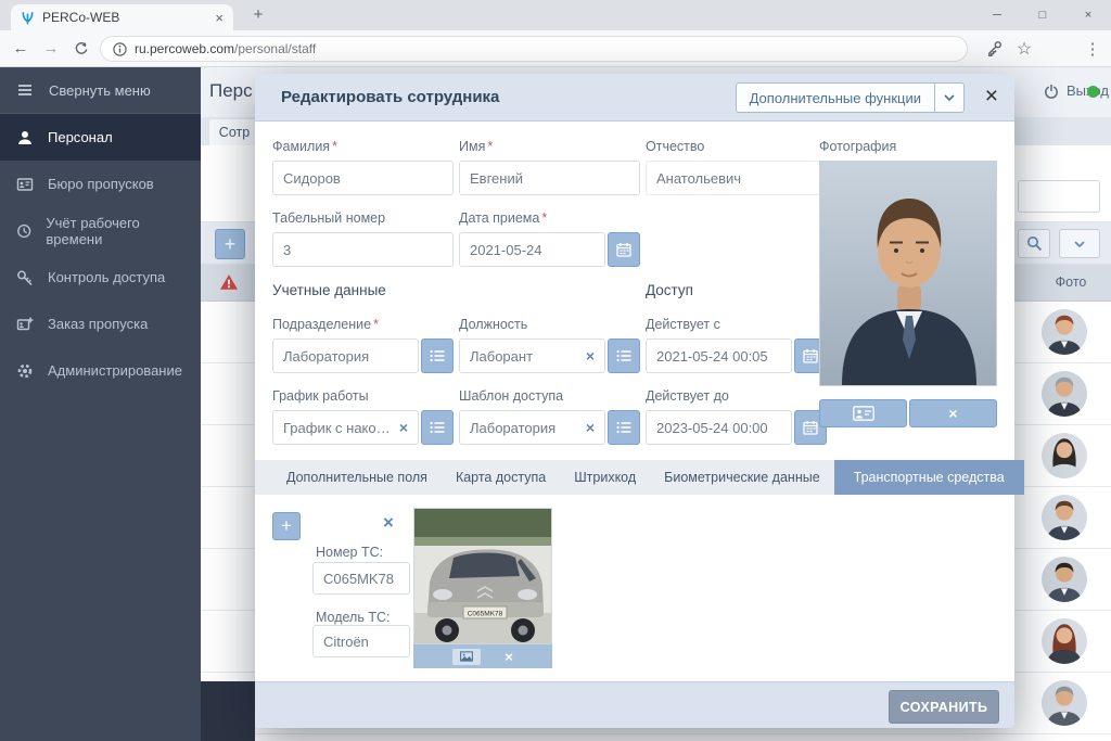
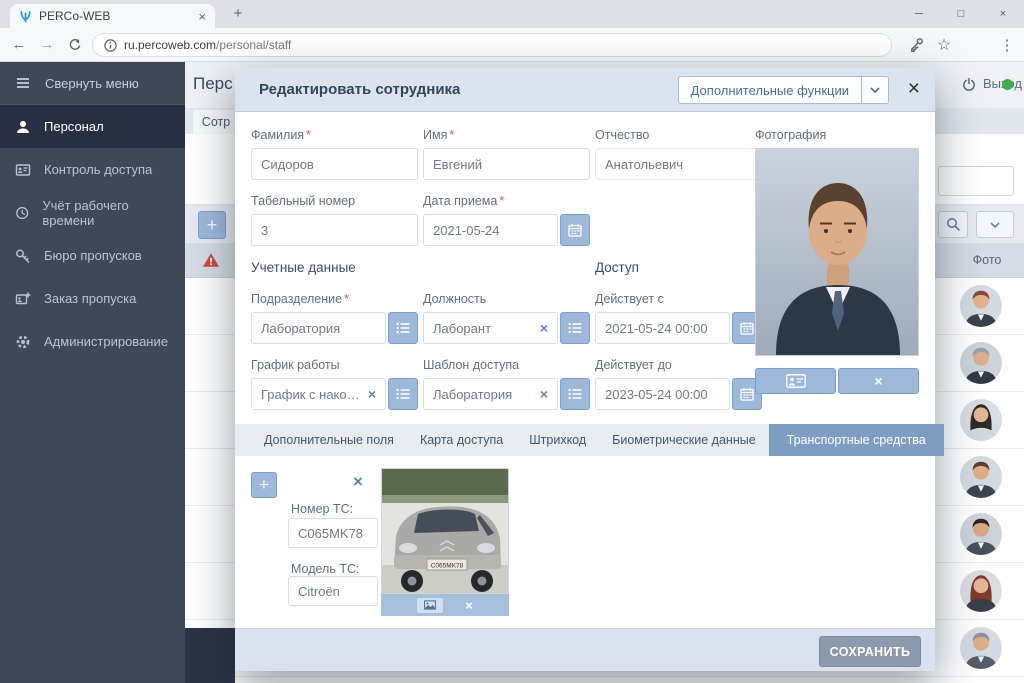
  PERCo-WEB
  ×
  +
  ─
  □
  ×
  ←
  →
  ru.percoweb.com
  /personal/staff
  ☆
  ⋮
  Свернуть меню
  Персонал
- Бюро пропусков
+ Контроль доступа
  Учёт рабочего времени
- Контроль доступа
+ Бюро пропусков
  Заказ пропуска
  Администрирование
  Перс
  Сотр
  +
  Фото
  Редактировать сотрудника
  Дополнительные функции
  ×
  Фамилия *
  Имя *
  Отчество
  Фотография
  Сидоров
  Евгений
  Анатольевич
  Табельный номер
  Дата приема *
  3
  2021-05-24
  Учетные данные
  Доступ
  Подразделение *
  Должность
  Действует с
  Лаборатория
  Лаборант
  ×
- 2021-05-24 00:05
+ 2021-05-24 00:00
  График работы
  Шаблон доступа
  Действует до
  График с накопл
  ×
  Лаборатория
  ×
  2023-05-24 00:00
  ×
  Дополнительные поля
  Карта доступа
  Штрихкод
  Биометрические данные
  Транспортные средства
  +
  ×
  Номер ТС:
  C065MK78
  Модель ТС:
  Citroën
  ×
  СОХРАНИТЬ
